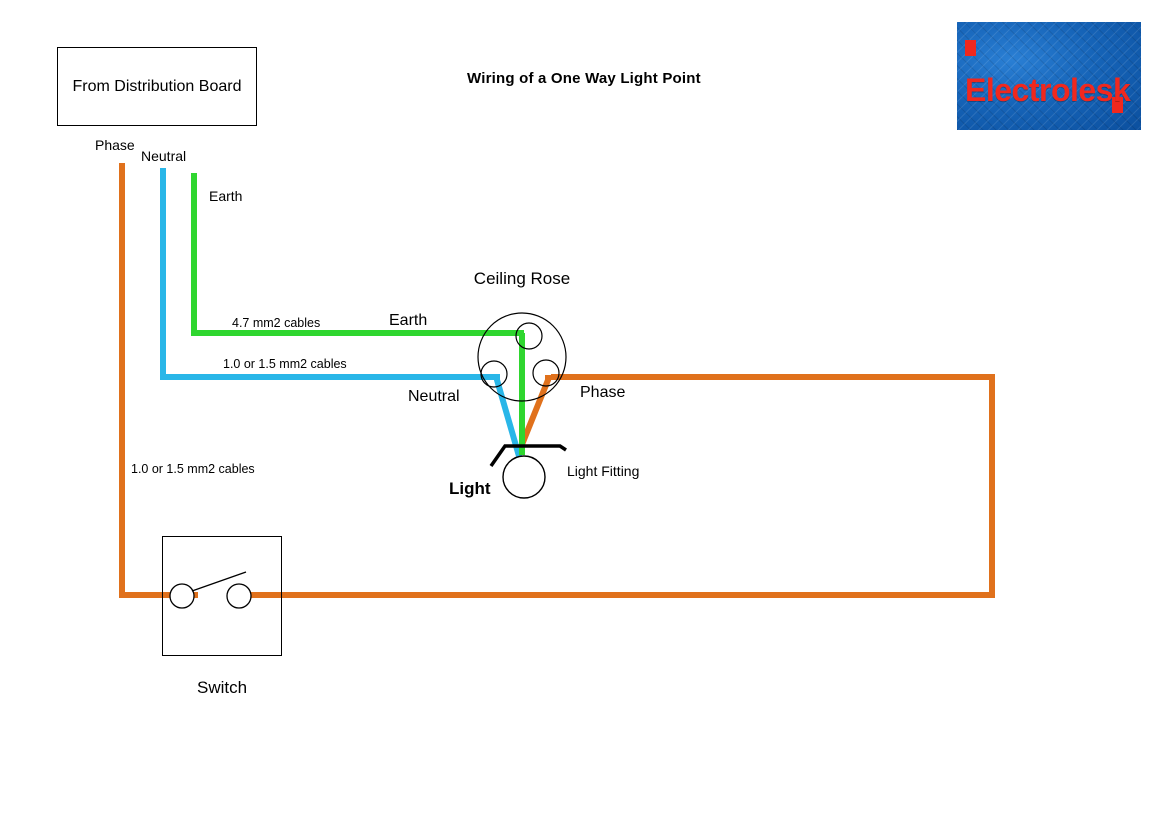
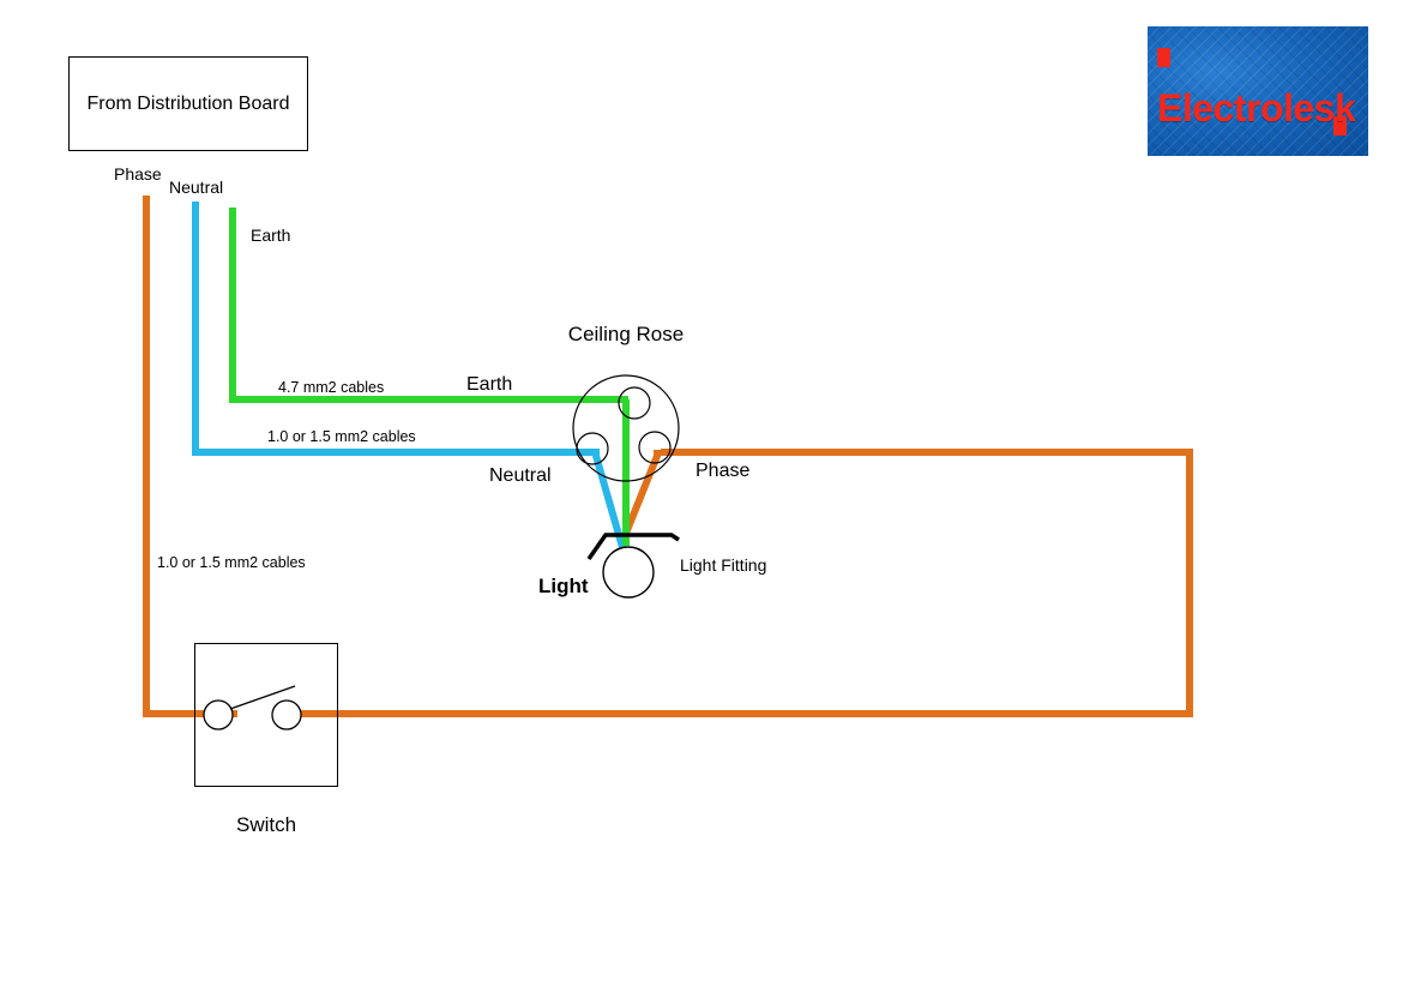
  From Distribution Board
- Wiring of a One Way Light Point
  Phase
  Neutral
  Earth
  4.7 mm2 cables
  1.0 or 1.5 mm2 cables
  1.0 or 1.5 mm2 cables
  Earth
  Neutral
  Phase
  Ceiling Rose
  Light
  Light Fitting
  Switch
  Electrolesk
